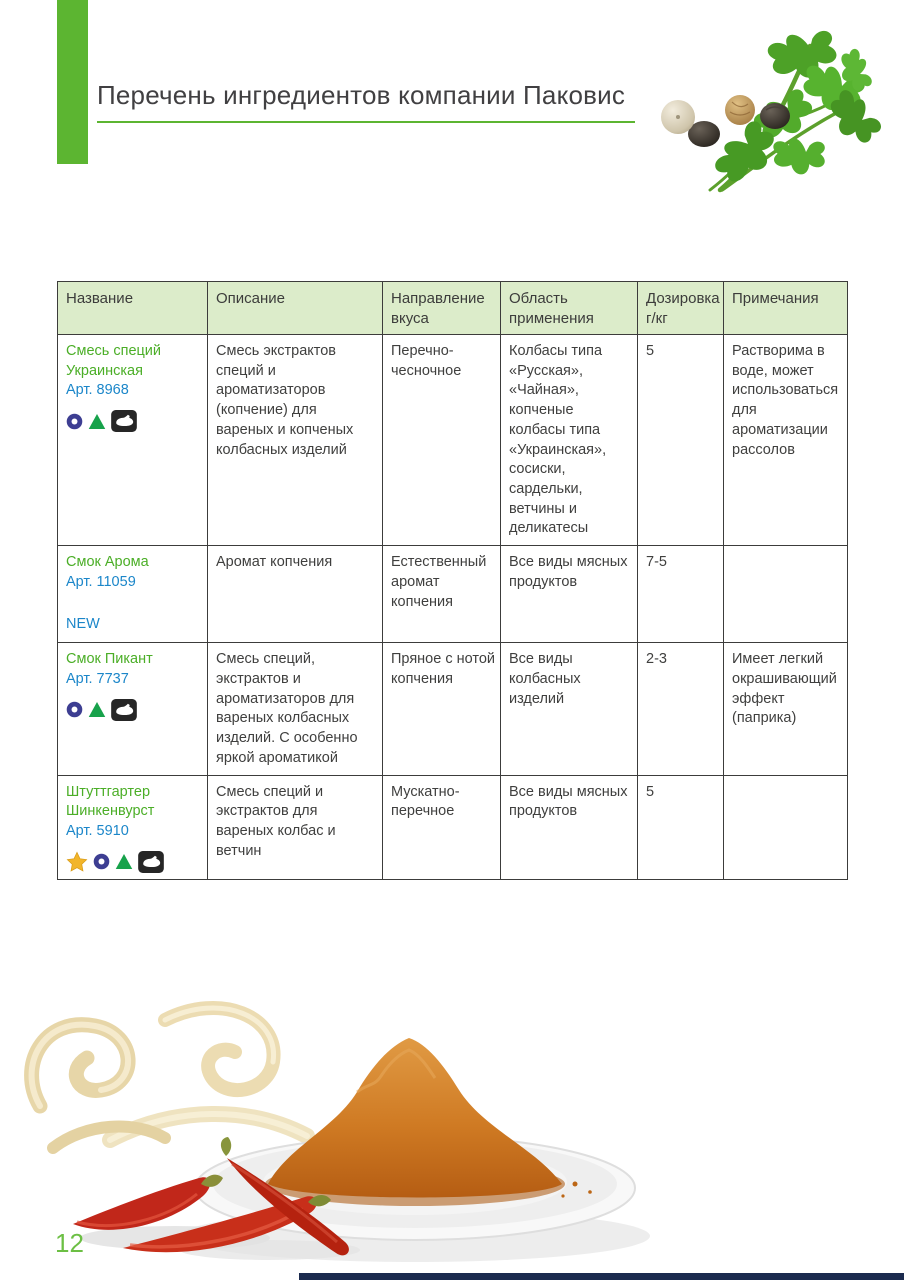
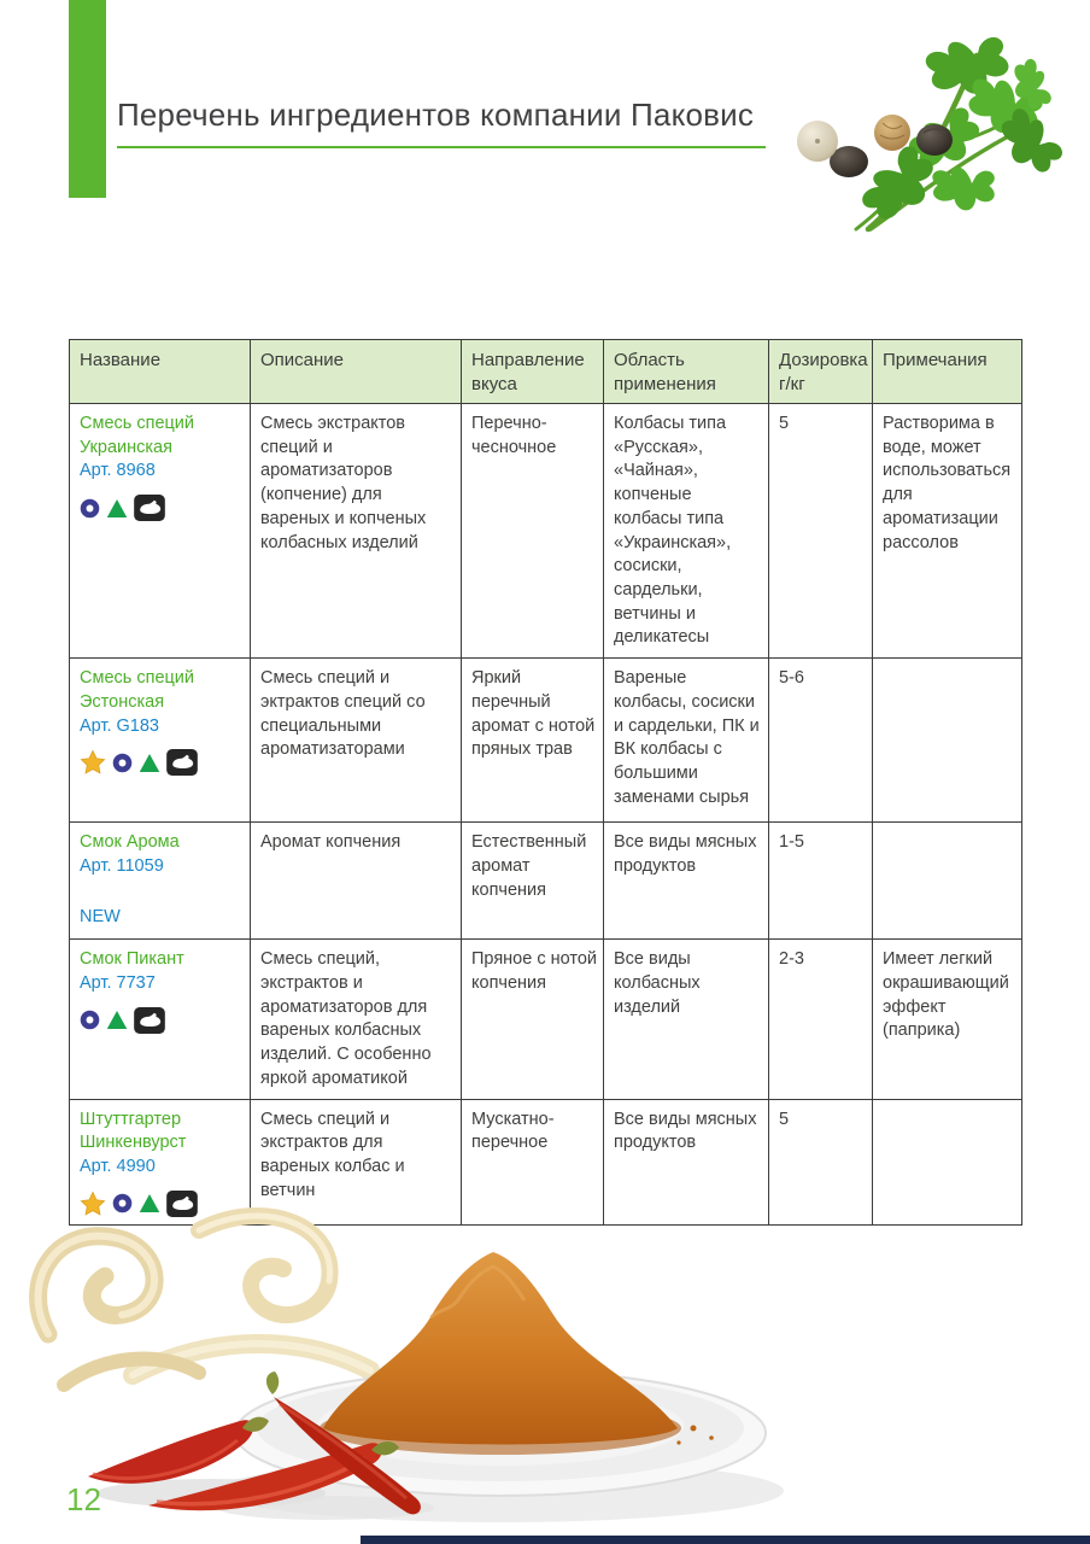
  Перечень ингредиентов компании Паковис
  Название	Описание	Направление вкуса	Область применения	Дозировка г/кг	Примечания
  Смесь специй УкраинскаяАрт. 8968	Смесь экстрактов специй и ароматизаторов (копчение) для вареных и копченых колбасных изделий	Перечно-чесночное	Колбасы типа «Русская», «Чайная», копченые колбасы типа «Украинская», сосиски, сардельки, ветчины и деликатесы	5	Растворима в воде, может использоваться для ароматизации рассолов
+ Смесь специй ЭстонскаяАрт. G183	Смесь специй и эктрактов специй со специальными ароматизаторами	Яркий перечный аромат с нотой пряных трав	Вареные колбасы, сосиски и сардельки, ПК и ВК колбасы с большими заменами сырья	5-6
- Смок АромаАрт. 11059NEW	Аромат копчения	Естественный аромат копчения	Все виды мясных продуктов	7-5
+ Смок АромаАрт. 11059NEW	Аромат копчения	Естественный аромат копчения	Все виды мясных продуктов	1-5
  Смок ПикантАрт. 7737	Смесь специй, экстрактов и ароматизаторов для вареных колбасных изделий. С особенно яркой ароматикой	Пряное с нотой копчения	Все виды колбасных изделий	2-3	Имеет легкий окрашивающий эффект (паприка)
- Штуттгартер ШинкенвурстАрт. 5910	Смесь специй и экстрактов для вареных колбас и ветчин	Мускатно-перечное	Все виды мясных продуктов	5
+ Штуттгартер ШинкенвурстАрт. 4990	Смесь специй и экстрактов для вареных колбас и ветчин	Мускатно-перечное	Все виды мясных продуктов	5
  12
